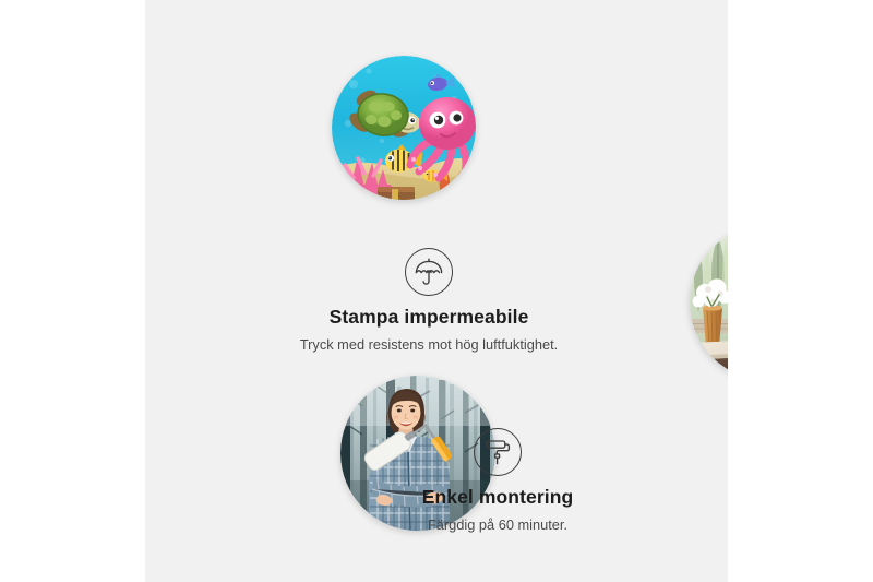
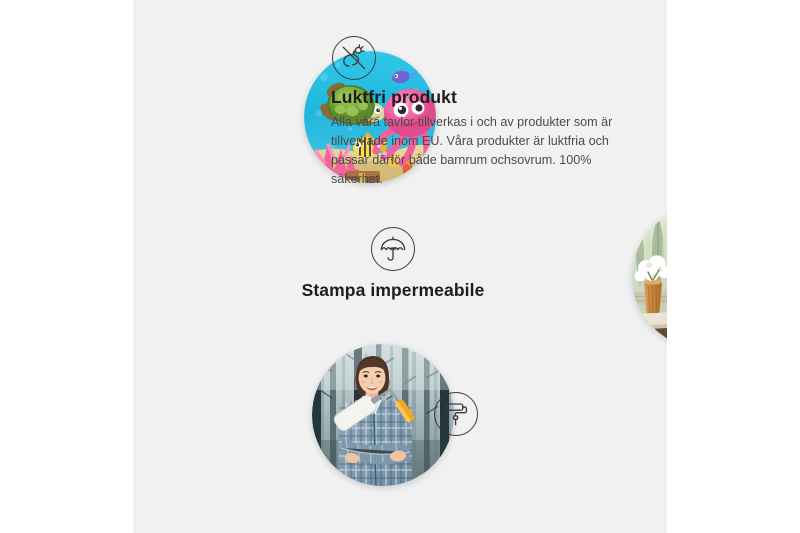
+ Luktfri produkt
+ Alla våra tavlor tillverkas i och av produkter som är tillverkade inom EU. Våra produkter är luktfria och passar därför både barnrum ochsovrum. 100% säkerhet.
  Stampa impermeabile
- Tryck med resistens mot hög luftfuktighet.
- Enkel montering
- Färgdig på 60 minuter.
